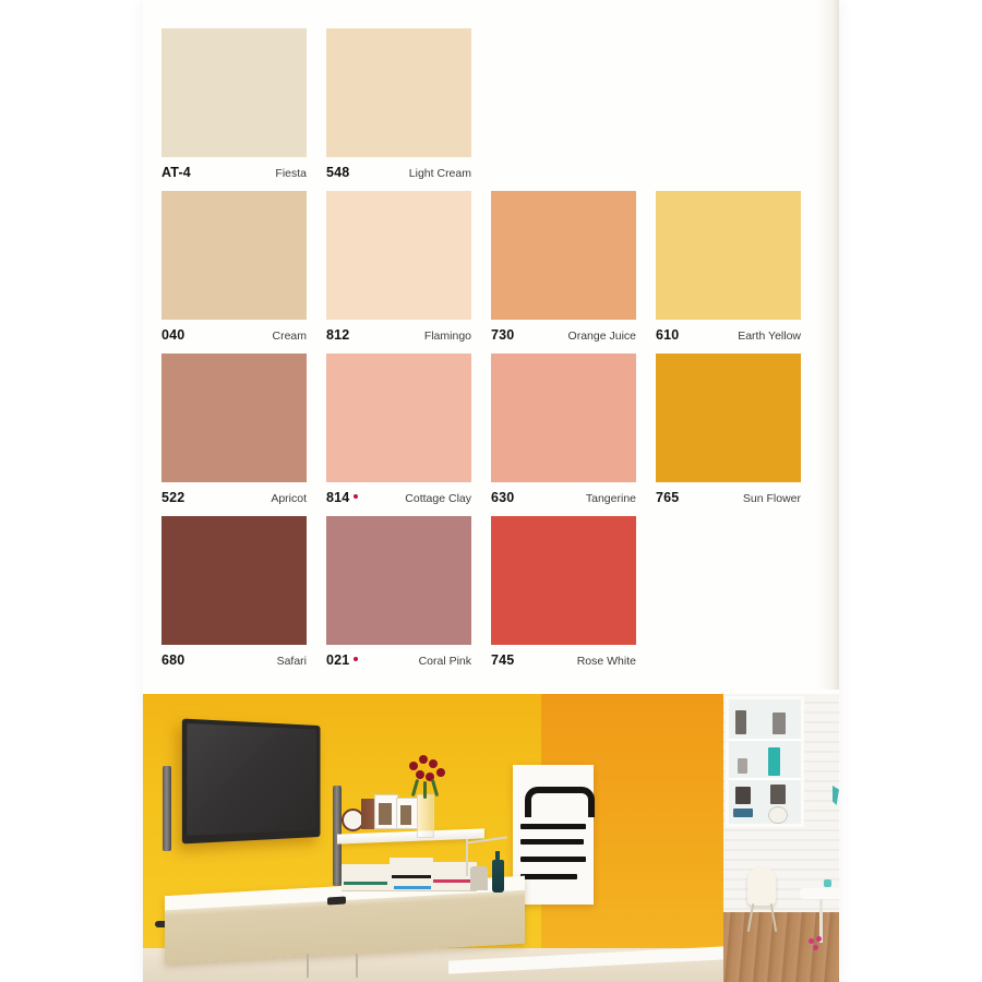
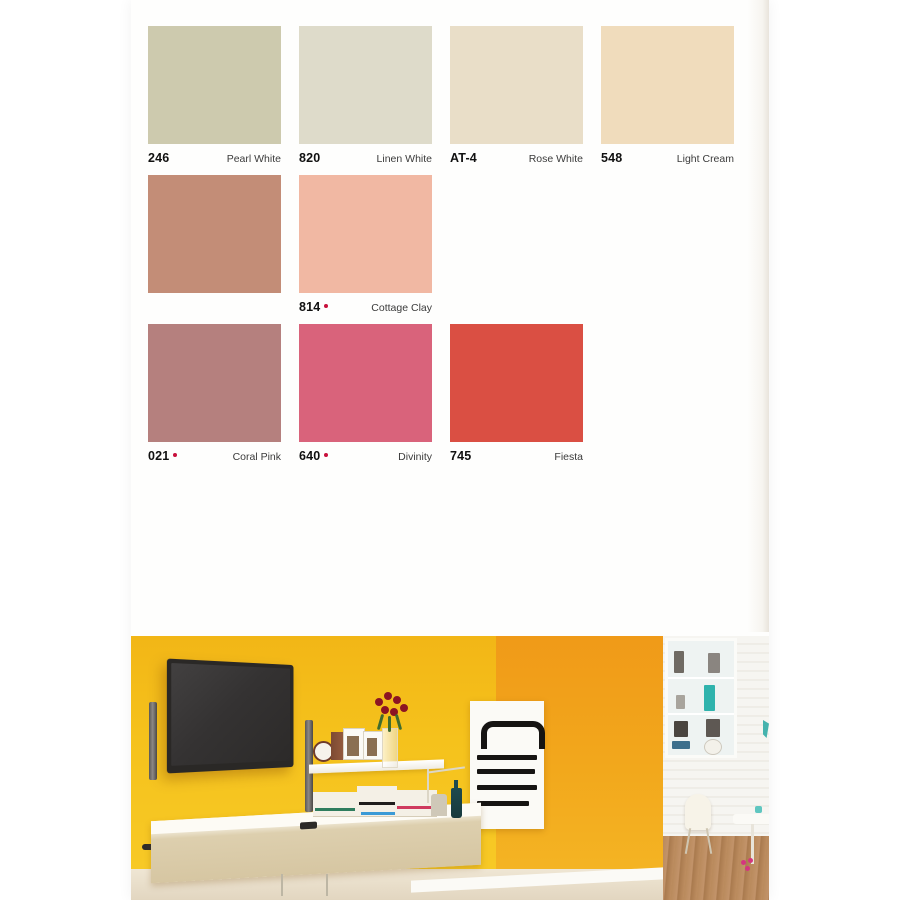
+ 246
+ Pearl White
+ 820
+ Linen White
  AT-4
- Fiesta
+ Rose White
  548
  Light Cream
- 040
- Cream
- 812
- Flamingo
- 730
- Orange Juice
- 610
- Earth Yellow
- 522
- Apricot
  814
  Cottage Clay
- 630
- Tangerine
- 765
- Sun Flower
- 680
- Safari
  021
  Coral Pink
+ 640
+ Divinity
  745
- Rose White
+ Fiesta
